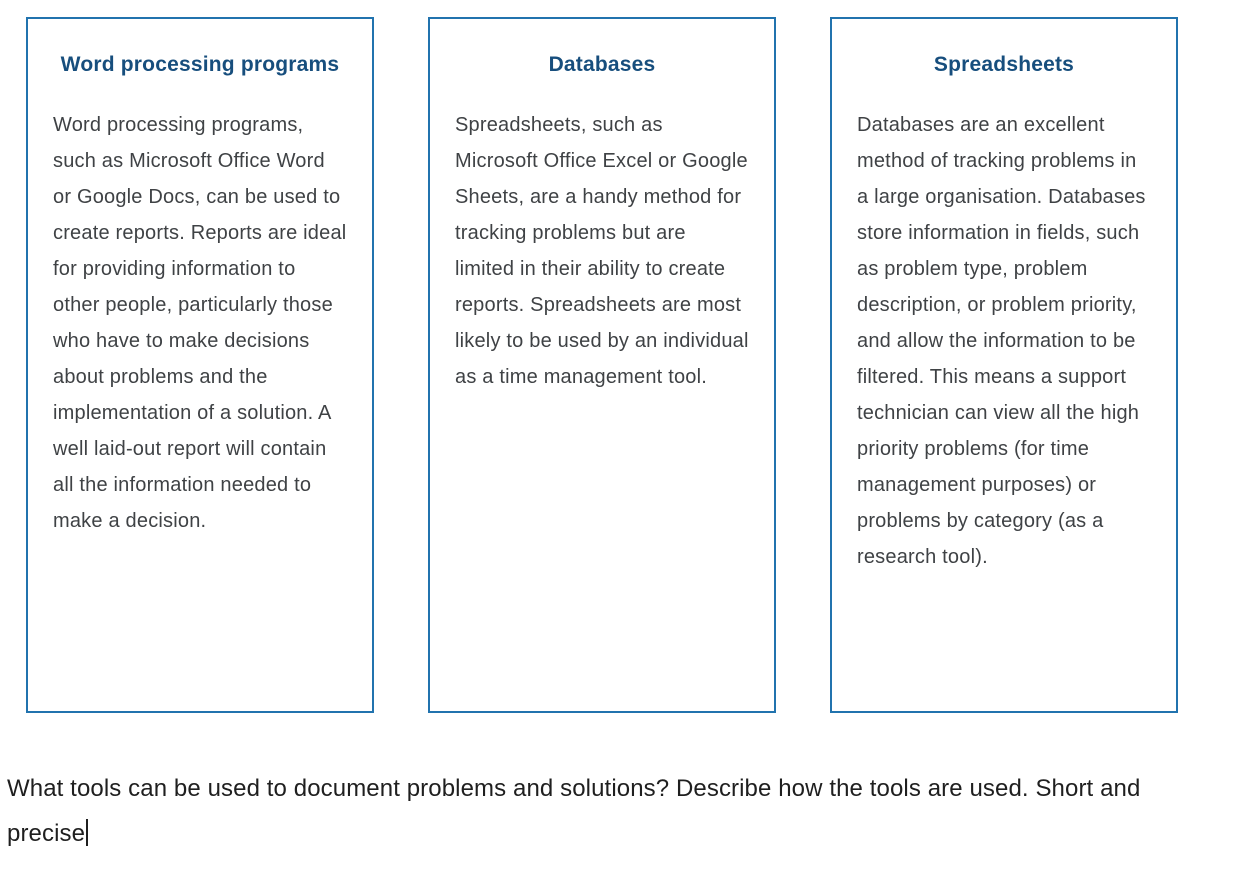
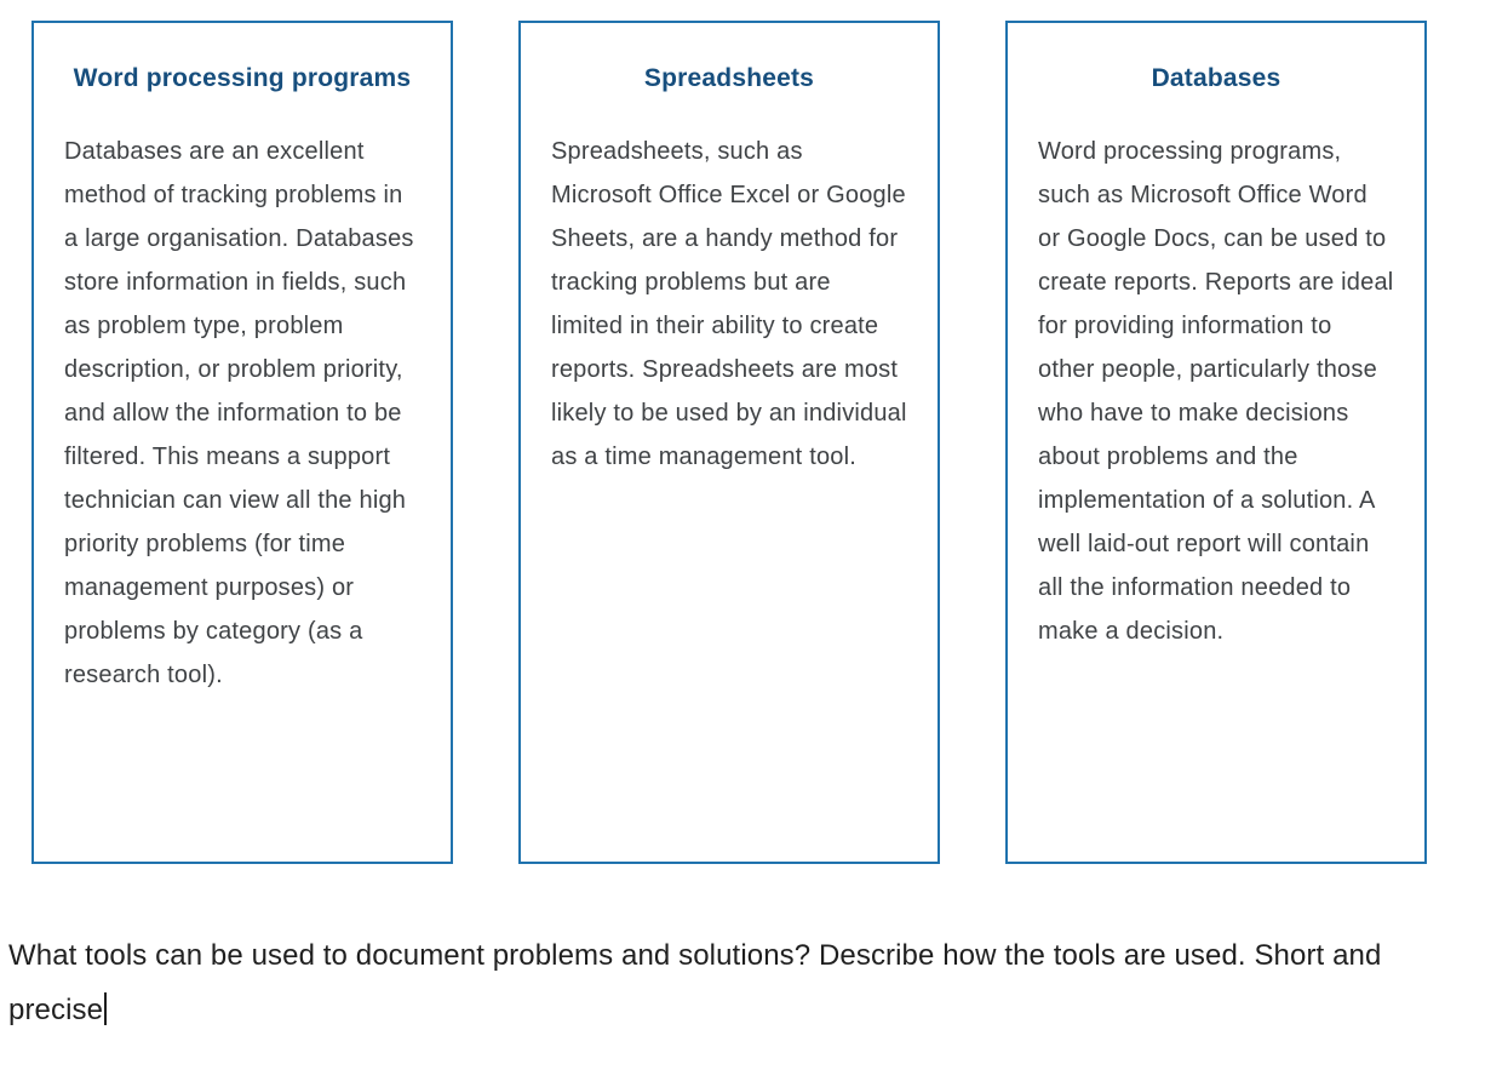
  Word processing programs
- Word processing programs, such as Microsoft Office Word or Google Docs, can be used to create reports. Reports are ideal for providing information to other people, particularly those who have to make decisions about problems and the implementation of a solution. A well laid-out report will contain all the information needed to make a decision.
+ Databases are an excellent method of tracking problems in a large organisation. Databases store information in fields, such as problem type, problem description, or problem priority, and allow the information to be filtered. This means a support technician can view all the high priority problems (for time management purposes) or problems by category (as a research tool).
- Databases
+ Spreadsheets
  Spreadsheets, such as Microsoft Office Excel or Google Sheets, are a handy method for tracking problems but are limited in their ability to create reports. Spreadsheets are most likely to be used by an individual as a time management tool.
- Spreadsheets
+ Databases
- Databases are an excellent method of tracking problems in a large organisation. Databases store information in fields, such as problem type, problem description, or problem priority, and allow the information to be filtered. This means a support technician can view all the high priority problems (for time management purposes) or problems by category (as a research tool).
+ Word processing programs, such as Microsoft Office Word or Google Docs, can be used to create reports. Reports are ideal for providing information to other people, particularly those who have to make decisions about problems and the implementation of a solution. A well laid-out report will contain all the information needed to make a decision.
  What tools can be used to document problems and solutions? Describe how the tools are used. Short and precise
